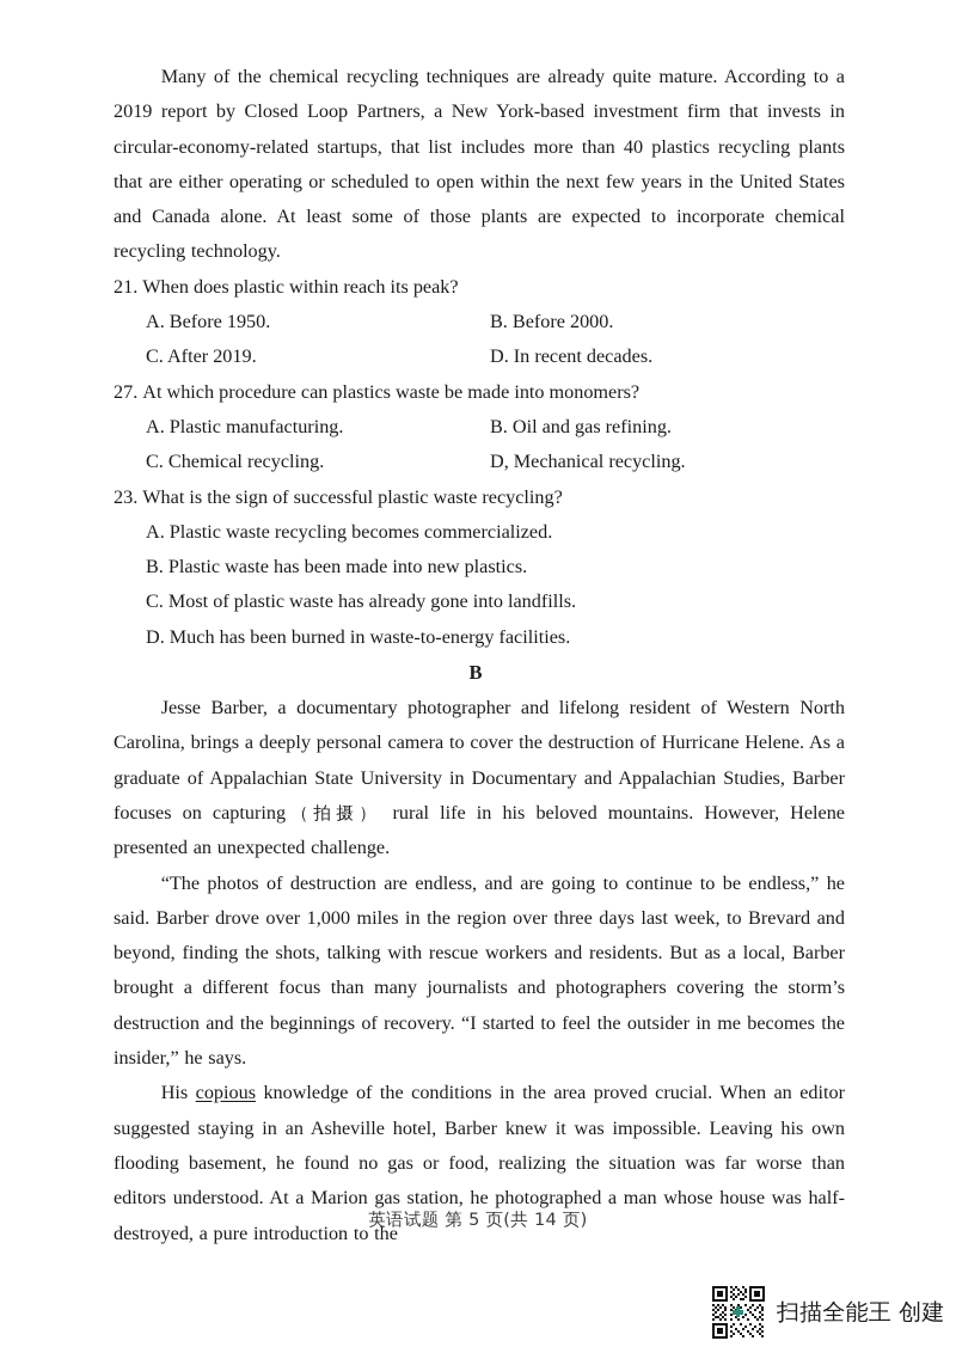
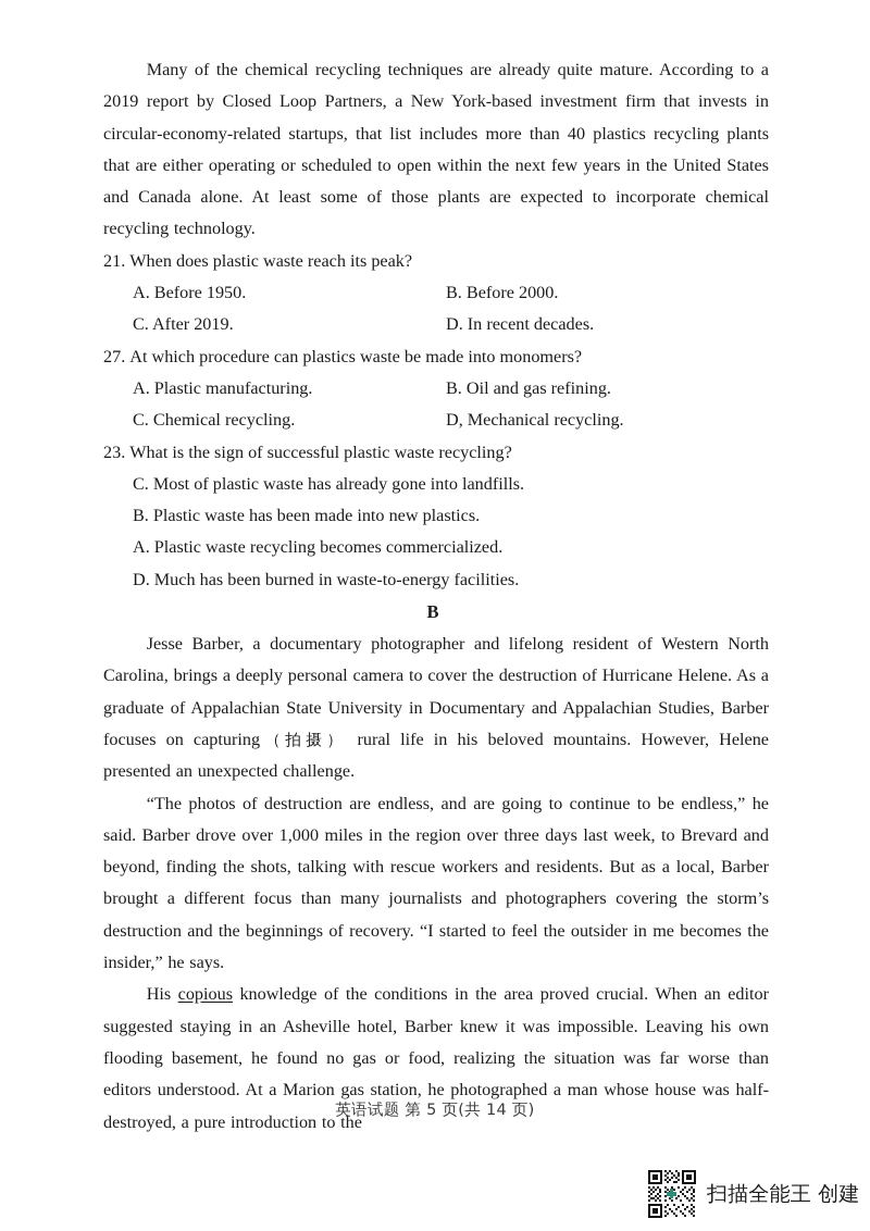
  Many of the chemical recycling techniques are already quite mature. According to a 2019 report by Closed Loop Partners, a New York-based investment firm that invests in circular-economy-related startups, that list includes more than 40 plastics recycling plants that are either operating or scheduled to open within the next few years in the United States and Canada alone. At least some of those plants are expected to incorporate chemical recycling technology.
- 21. When does plastic within reach its peak?
+ 21. When does plastic waste reach its peak?
  A. Before 1950.
  B. Before 2000.
  C. After 2019.
  D. In recent decades.
  27. At which procedure can plastics waste be made into monomers?
  A. Plastic manufacturing.
  B. Oil and gas refining.
  C. Chemical recycling.
  D, Mechanical recycling.
  23. What is the sign of successful plastic waste recycling?
- A. Plastic waste recycling becomes commercialized.
+ C. Most of plastic waste has already gone into landfills.
  B. Plastic waste has been made into new plastics.
- C. Most of plastic waste has already gone into landfills.
+ A. Plastic waste recycling becomes commercialized.
  D. Much has been burned in waste-to-energy facilities.
  B
  Jesse Barber, a documentary photographer and lifelong resident of Western North Carolina, brings a deeply personal camera to cover the destruction of Hurricane Helene. As a graduate of Appalachian State University in Documentary and Appalachian Studies, Barber focuses on capturing（拍摄） rural life in his beloved mountains. However, Helene presented an unexpected challenge.
  “The photos of destruction are endless, and are going to continue to be endless,” he said. Barber drove over 1,000 miles in the region over three days last week, to Brevard and beyond, finding the shots, talking with rescue workers and residents. But as a local, Barber brought a different focus than many journalists and photographers covering the storm’s destruction and the beginnings of recovery. “I started to feel the outsider in me becomes the insider,” he says.
  His copious knowledge of the conditions in the area proved crucial. When an editor suggested staying in an Asheville hotel, Barber knew it was impossible. Leaving his own flooding basement, he found no gas or food, realizing the situation was far worse than editors understood. At a Marion gas station, he photographed a man whose house was half-destroyed, a pure introduction to the
  英语试题 第 5 页(共 14 页)
  扫描全能王 创建
